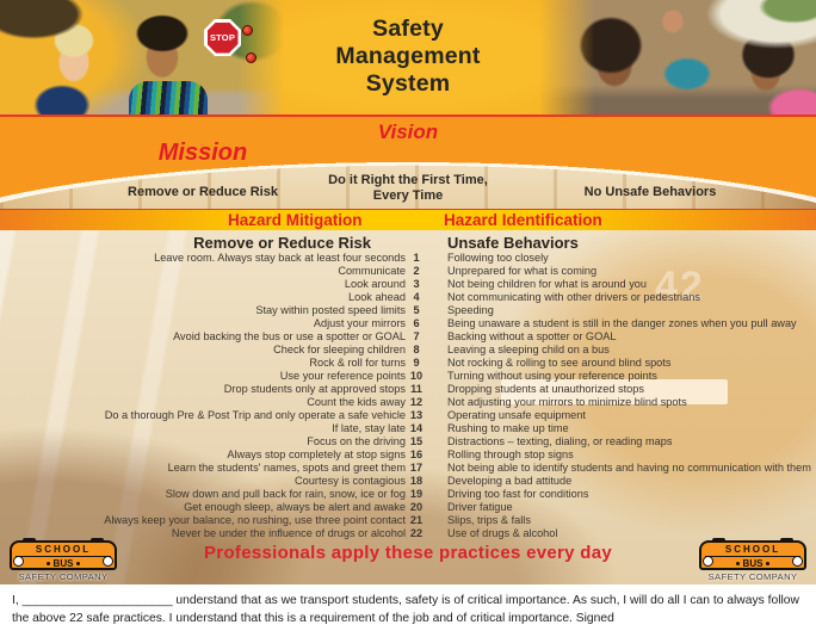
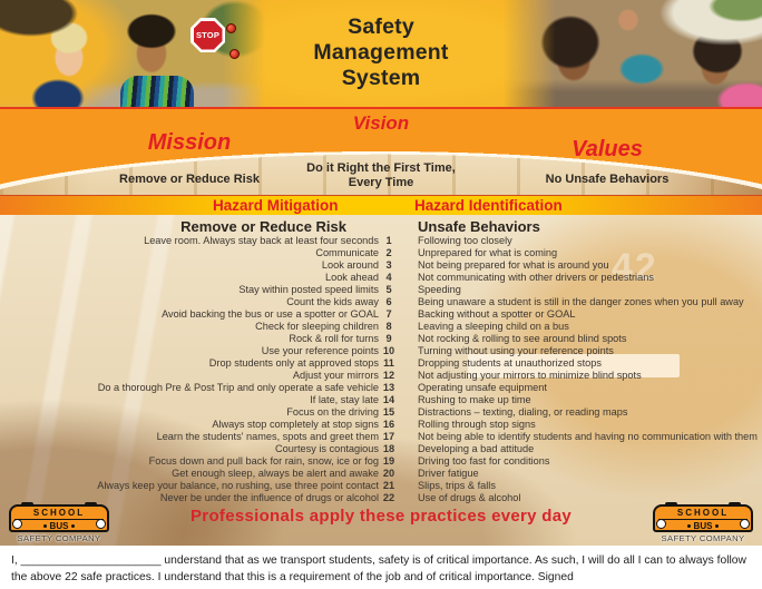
  STOP
  Safety
  Management
  System
  Vision
  Mission
+ Values
  Remove or Reduce Risk
  Do it Right the First Time,
  Every Time
  No Unsafe Behaviors
  Hazard Mitigation
  Hazard Identification
  42
  Remove or Reduce Risk
  Leave room. Always stay back at least four seconds
  Communicate
  Look around
  Look ahead
  Stay within posted speed limits
- Adjust your mirrors
+ Count the kids away
  Avoid backing the bus or use a spotter or GOAL
  Check for sleeping children
  Rock & roll for turns
  Use your reference points
  Drop students only at approved stops
- Count the kids away
+ Adjust your mirrors
  Do a thorough Pre & Post Trip and only operate a safe vehicle
  If late, stay late
  Focus on the driving
  Always stop completely at stop signs
  Learn the students' names, spots and greet them
  Courtesy is contagious
- Slow down and pull back for rain, snow, ice or fog
+ Focus down and pull back for rain, snow, ice or fog
  Get enough sleep, always be alert and awake
  Always keep your balance, no rushing, use three point contact
  Never be under the influence of drugs or alcohol
  Unsafe Behaviors
  1
  Following too closely
  2
  Unprepared for what is coming
  3
- Not being children for what is around you
+ Not being prepared for what is around you
  4
  Not communicating with other drivers or pedestrians
  5
  Speeding
  6
  Being unaware a student is still in the danger zones when you pull away
  7
  Backing without a spotter or GOAL
  8
  Leaving a sleeping child on a bus
  9
  Not rocking & rolling to see around blind spots
  10
  Turning without using your reference points
  11
  Dropping students at unauthorized stops
  12
  Not adjusting your mirrors to minimize blind spots
  13
  Operating unsafe equipment
  14
  Rushing to make up time
  15
  Distractions – texting, dialing, or reading maps
  16
  Rolling through stop signs
  17
  Not being able to identify students and having no communication with them
  18
  Developing a bad attitude
  19
  Driving too fast for conditions
  20
  Driver fatigue
  21
  Slips, trips & falls
  22
  Use of drugs & alcohol
  Professionals apply these practices every day
  SCHOOL
  BUS
  SAFETY COMPANY
  SCHOOL
  BUS
  SAFETY COMPANY
  I, ______________________ understand that as we transport students, safety is of critical importance. As such, I will do all I can to always follow the above 22 safe practices. I understand that this is a requirement of the job and of critical importance. Signed
